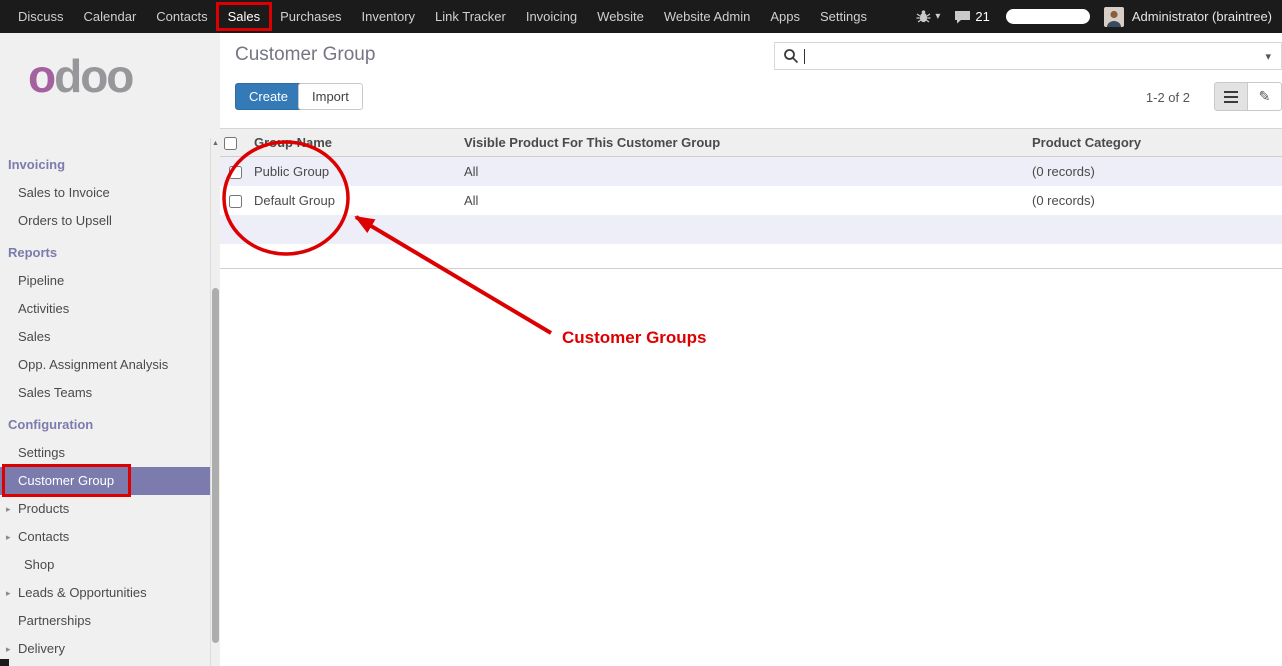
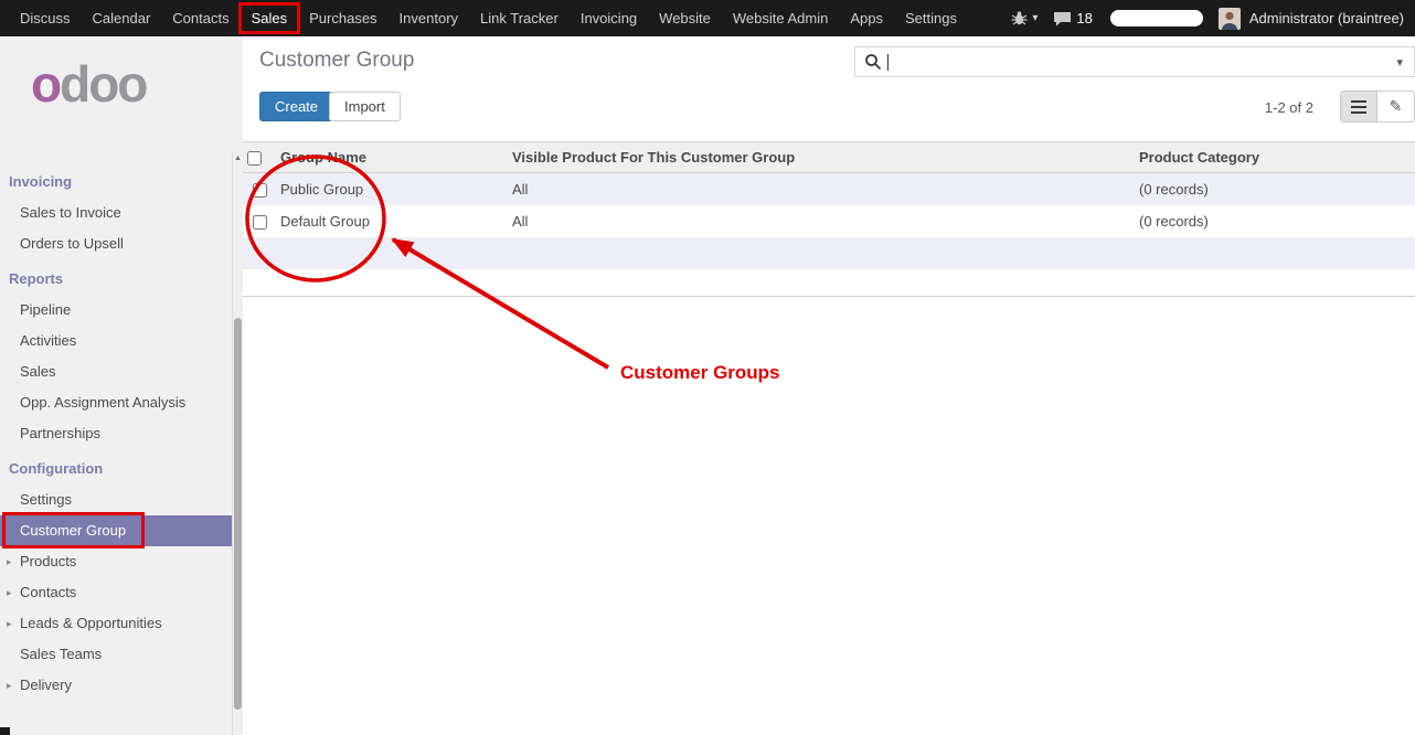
  Discuss
  Calendar
  Contacts
  Sales
  Purchases
  Inventory
  Link Tracker
  Invoicing
  Website
  Website Admin
  Apps
  Settings
  ▾
- 21
+ 18
  Administrator (braintree)
  odoo
  Invoicing
  Sales to Invoice
  Orders to Upsell
  Reports
  Pipeline
  Activities
  Sales
  Opp. Assignment Analysis
- Sales Teams
+ Partnerships
  Configuration
  Settings
  Customer Group
  ▸
  Products
  ▸
  Contacts
- Shop
  ▸
  Leads & Opportunities
- Partnerships
+ Sales Teams
  ▸
  Delivery
  Customer Group
  ▾
  Create
  Import
  1-2 of 2
  ✎
  	Grame	Visible Product For This Customer Group	Product Category
  	Public Group	All	(0 records)
  	Default Group	All	(0 records)
  Customer Groups
